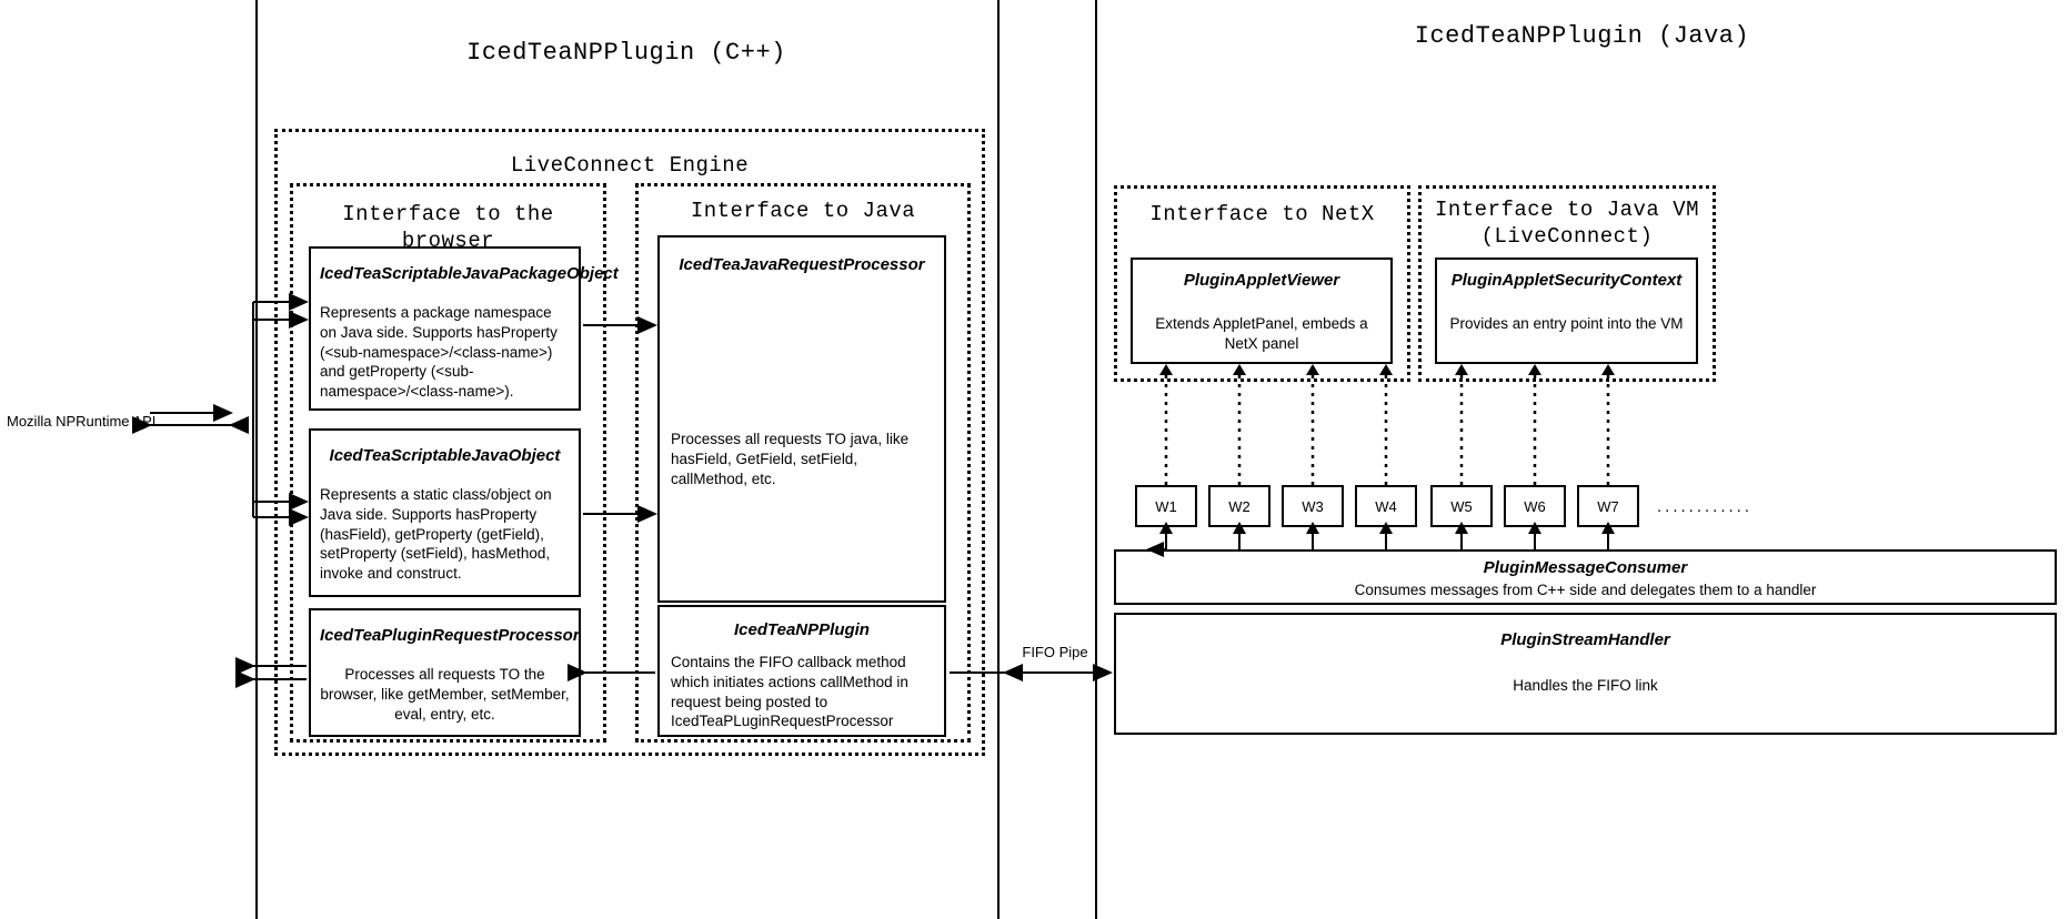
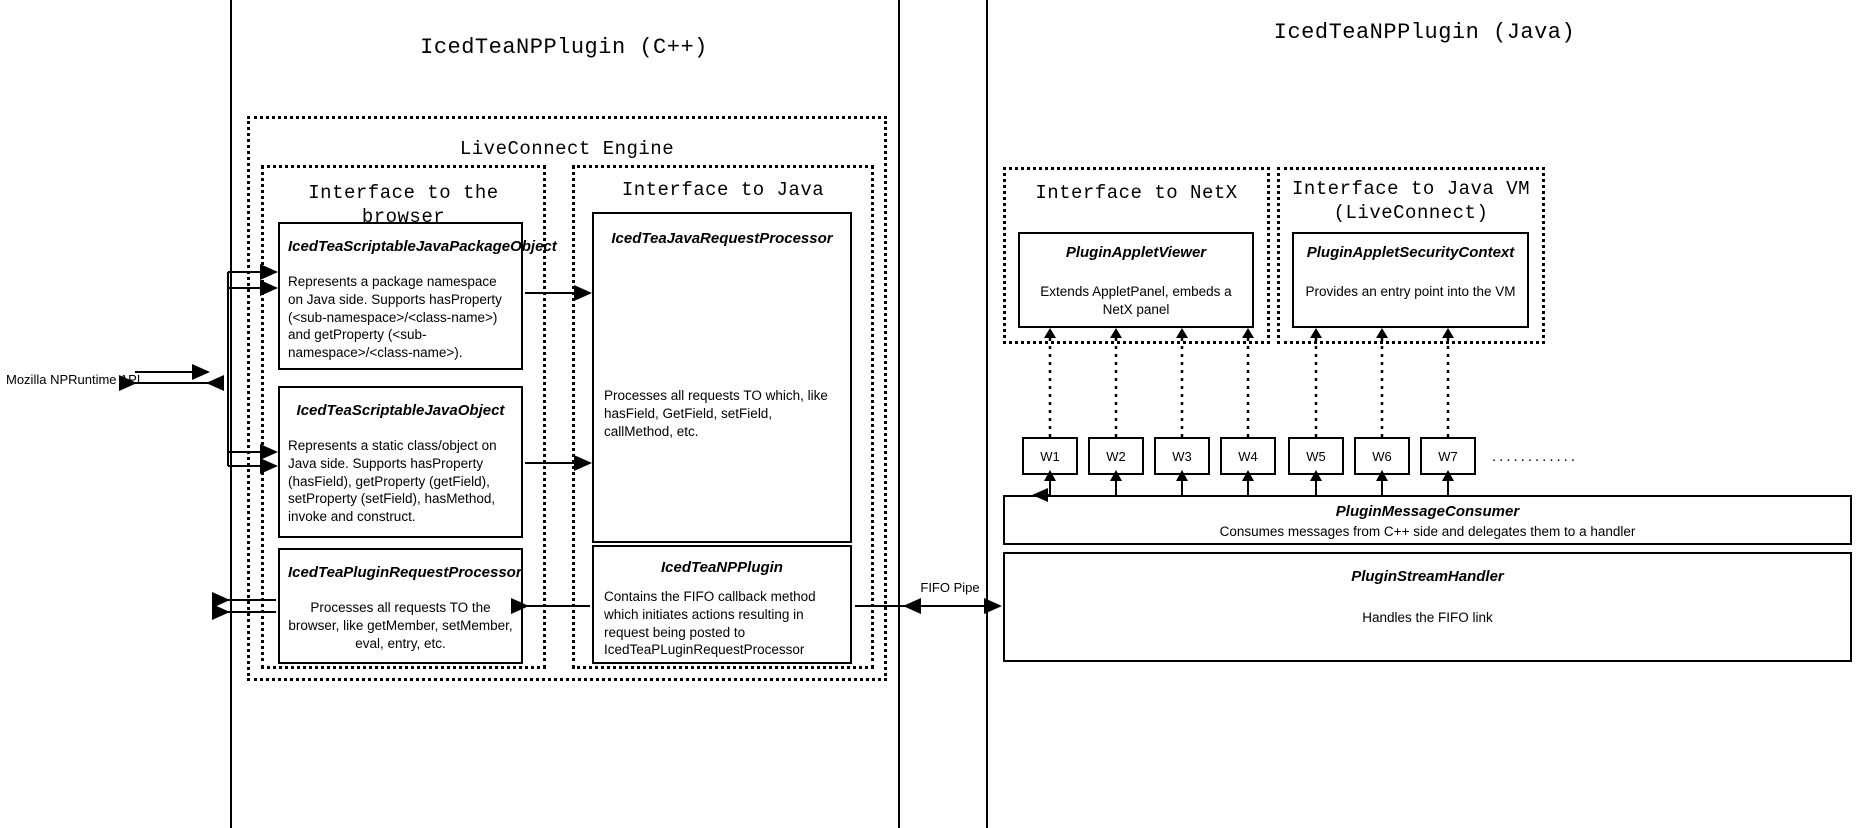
  IcedTeaNPPlugin (C++)
  IcedTeaNPPlugin (Java)
  Mozilla NPRuntime API
  LiveConnect Engine
  Interface to the browser
  Interface to Java
  IcedTeaScriptableJavaPackage
  Represents a package namespace on Java side. Supports hasProperty (<sub-namespace>/<class-name>) and getProperty (<sub-namespace>/<class-name>).
  IcedTeaScriptableJavaObject
  Represents a static class/object on Java side. Supports hasProperty (hasField), getProperty (getField), setProperty (setField), hasMethod, invoke and construct.
  IcedTeaPluginRequestProcesso
  Processes all requests TO the browser, like getMember, setMember, eval, entry, etc.
  IcedTeaJavaRequestProcessor
- Processes all requests TO java, like hasField, GetField, setField, callMethod, etc.
+ Processes all requests TO which, like hasField, GetField, setField, callMethod, etc.
  IcedTeaNPPlugin
- Contains the FIFO callback method which initiates actions callMethod in request being posted to IcedTeaPLuginRequestProcessor
+ Contains the FIFO callback method which initiates actions resulting in request being posted to IcedTeaPLuginRequestProcessor
  Interface to NetX
  PluginAppletViewer
  Extends AppletPanel, embeds a NetX panel
  Interface to Java VM
  (LiveConnect)
  PluginAppletSecurityContext
  Provides an entry point into the VM
  W1
  W2
  W3
  W4
  W5
  W6
  W7
  ............
  PluginMessageConsumer
  Consumes messages from C++ side and delegates them to a handler
  PluginStreamHandler
  Handles the FIFO link
  FIFO Pipe
